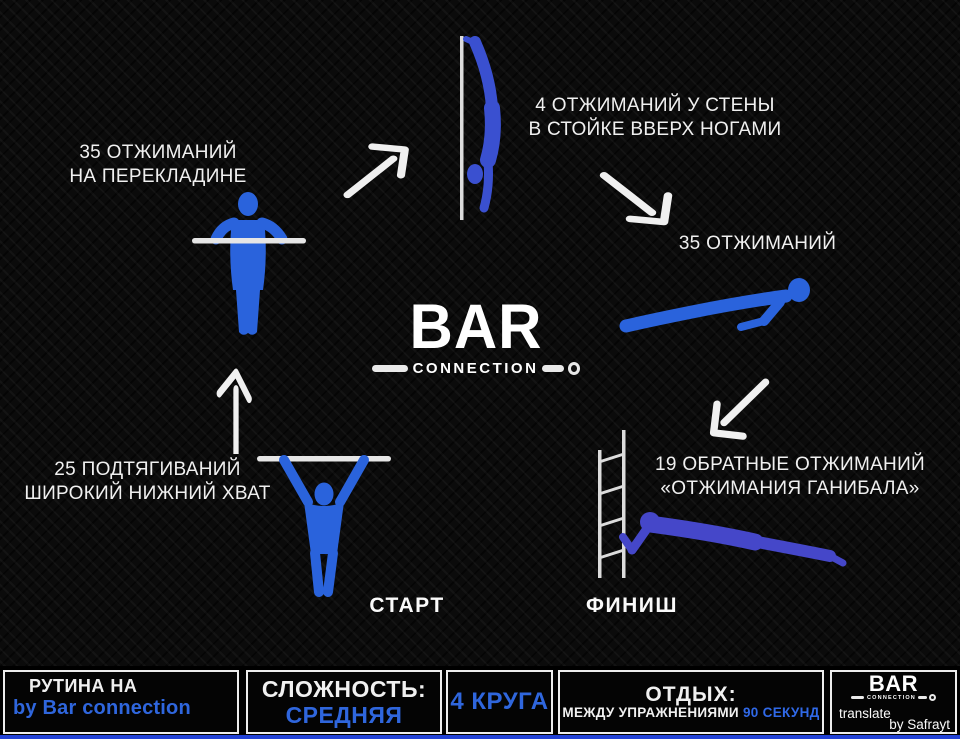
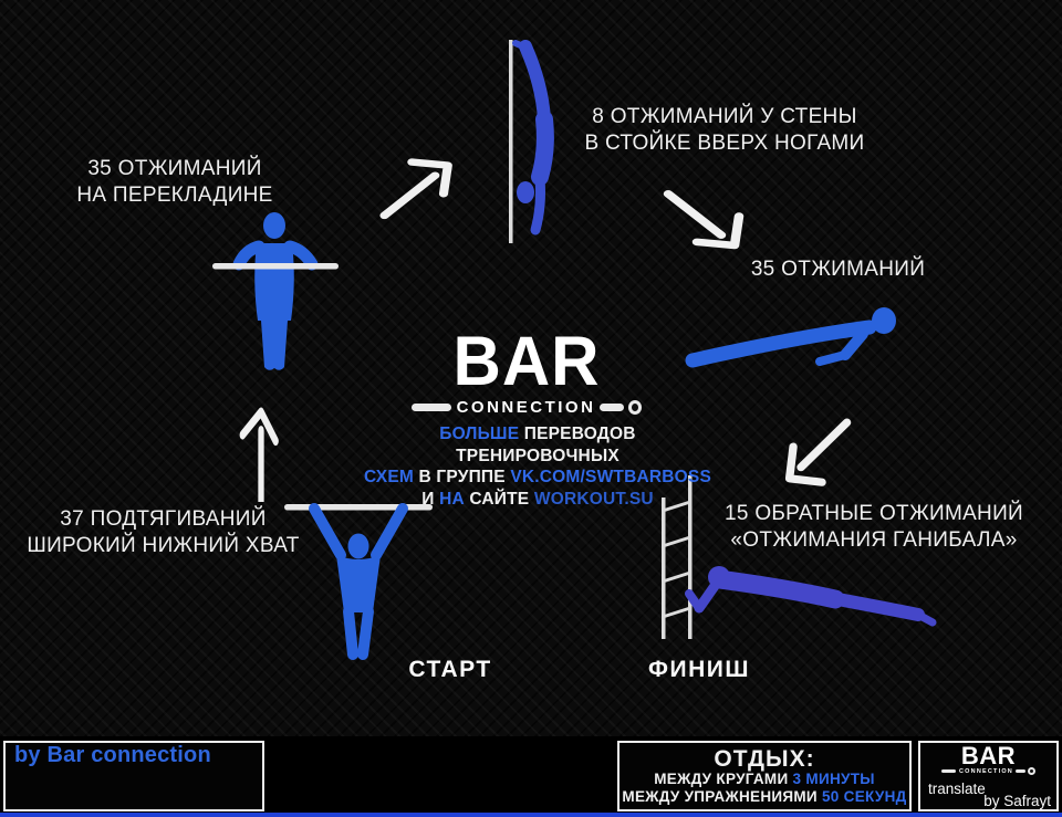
- 4 ОТЖИМАНИЙ У СТЕНЫ
+ 8 ОТЖИМАНИЙ У СТЕНЫ
  В СТОЙКЕ ВВЕРХ НОГАМИ
  35 ОТЖИМАНИЙ
  НА ПЕРЕКЛАДИНЕ
  35 ОТЖИМАНИЙ
- 19 ОБРАТНЫЕ ОТЖИМАНИЙ
+ 15 ОБРАТНЫЕ ОТЖИМАНИЙ
  «ОТЖИМАНИЯ ГАНИБАЛА»
- 25 ПОДТЯГИВАНИЙ
+ 37 ПОДТЯГИВАНИЙ
  ШИРОКИЙ НИЖНИЙ ХВАТ
  BAR
  CONNECTION
+ БОЛЬШЕ ПЕРЕВОДОВ ТРЕНИРОВОЧНЫХ
+ СХЕМ В ГРУППЕ VK.COM/SWTBARBOSS
+ И НА САЙТЕ WORKOUT.SU
  СТАРТ
  ФИНИШ
- РУТИНА НА
  by Bar connection
- СЛОЖНОСТЬ:
- СРЕДНЯЯ
- 4 КРУГА
  ОТДЫХ:
+ МЕЖДУ КРУГАМИ 3 МИНУТЫ
- МЕЖДУ УПРАЖНЕНИЯМИ 90 СЕКУНД
+ МЕЖДУ УПРАЖНЕНИЯМИ 50 СЕКУНД
  BAR
  translate
  by Safrayt
